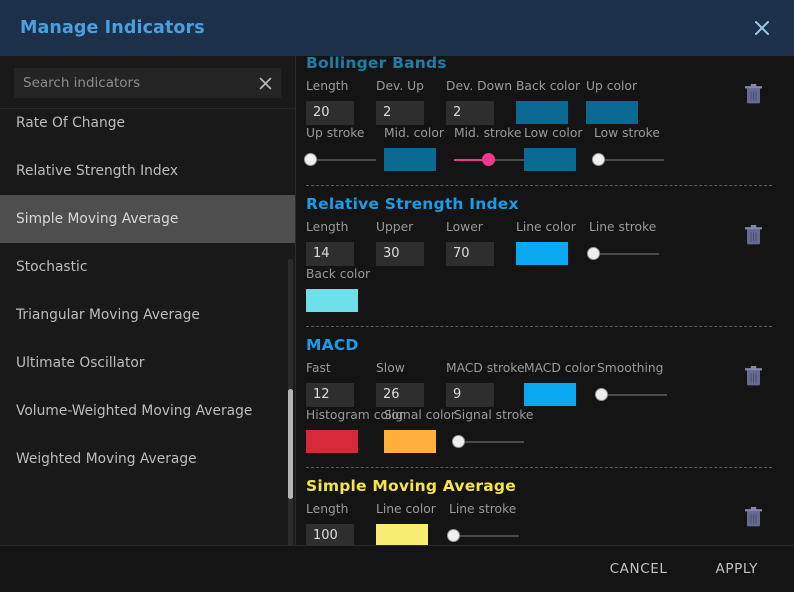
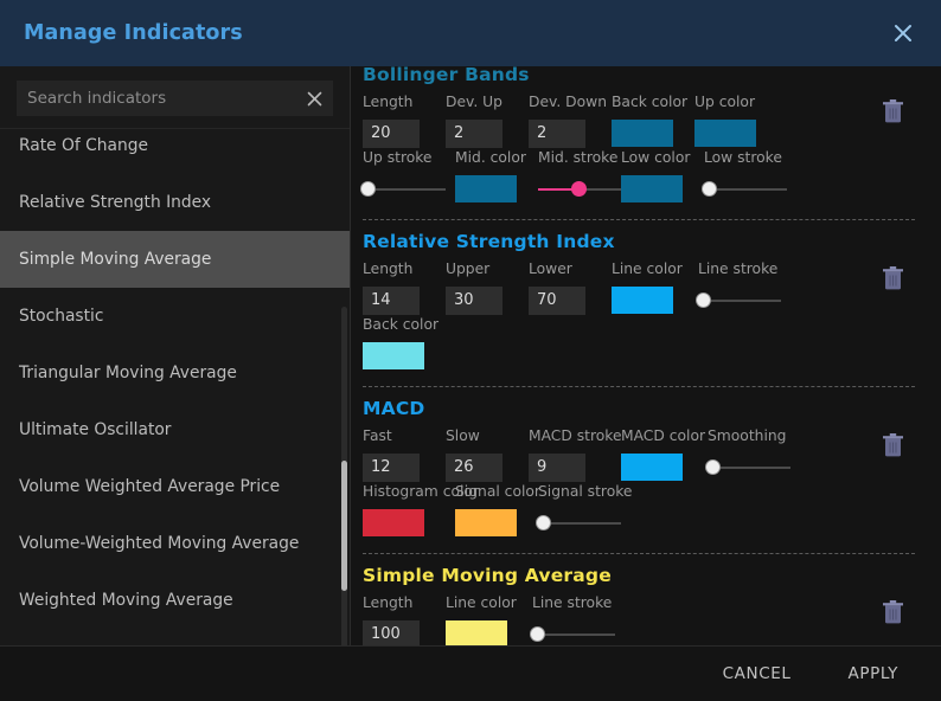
  Manage Indicators
  Search indicators
  Rate Of Change
  Relative Strength Index
  Simple Moving Average
  Stochastic
  Triangular Moving Average
  Ultimate Oscillator
+ Volume Weighted Average Price
  Volume-Weighted Moving Average
  Weighted Moving Average
  Bollinger Bands
  Length
  20
  Dev. Up
  2
  Dev. Down
  2
  Back color
  Up color
  Up stroke
  Mid. color
  Mid. stroke
  Low color
  Low stroke
  Relative Strength Index
  Length
  14
  Upper
  30
  Lower
  70
  Line color
  Line stroke
  Back color
  MACD
  Fast
  12
  Slow
  26
  MACD stroke
  9
  MACD color
  Smoothing
  Histogram c
  Signal color
  Signal stroke
  Simple Moving Average
  Length
  100
  Line color
  Line stroke
  CANCEL
  APPLY
